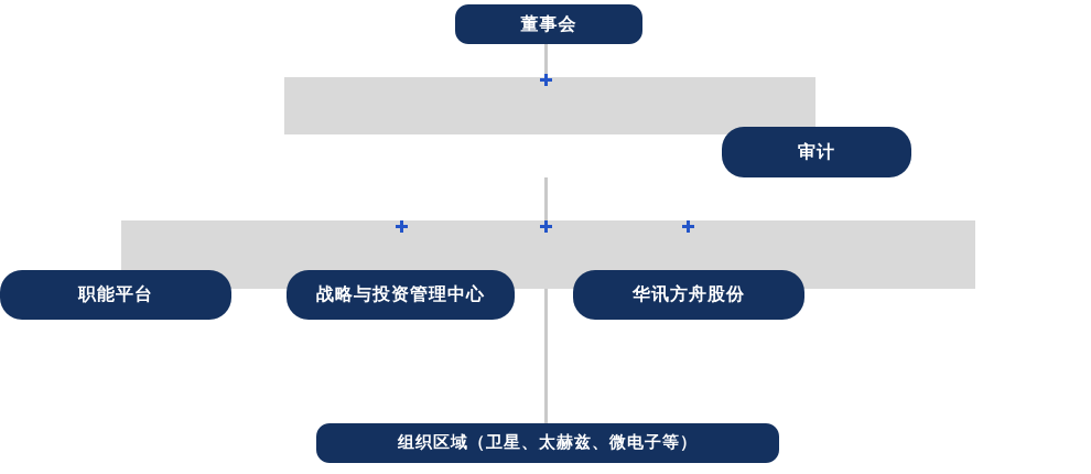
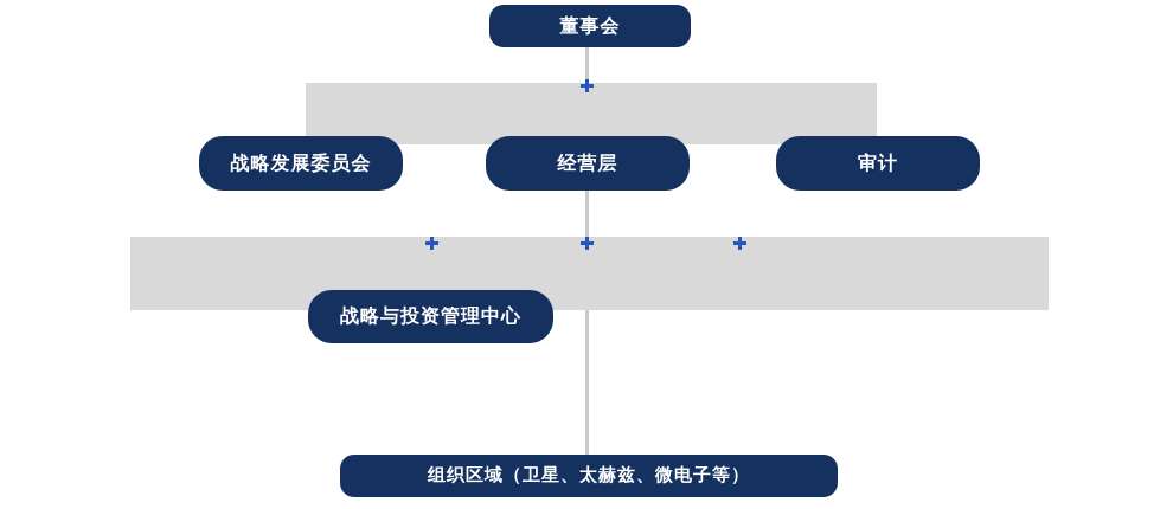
  董事会
+ 战略发展委员会
+ 经营层
  审计
- 职能平台
  战略与投资管理中心
- 华讯方舟股份
  组织区域（卫星、太赫兹、微电子等）
